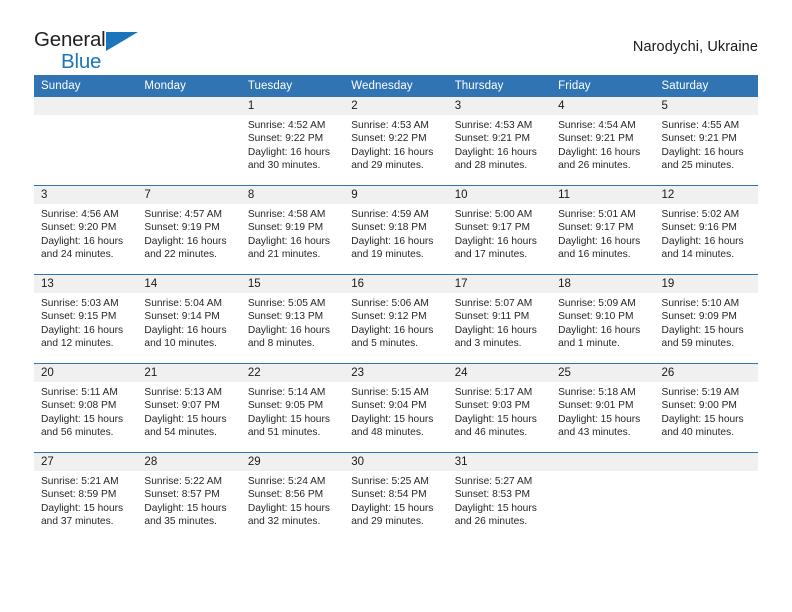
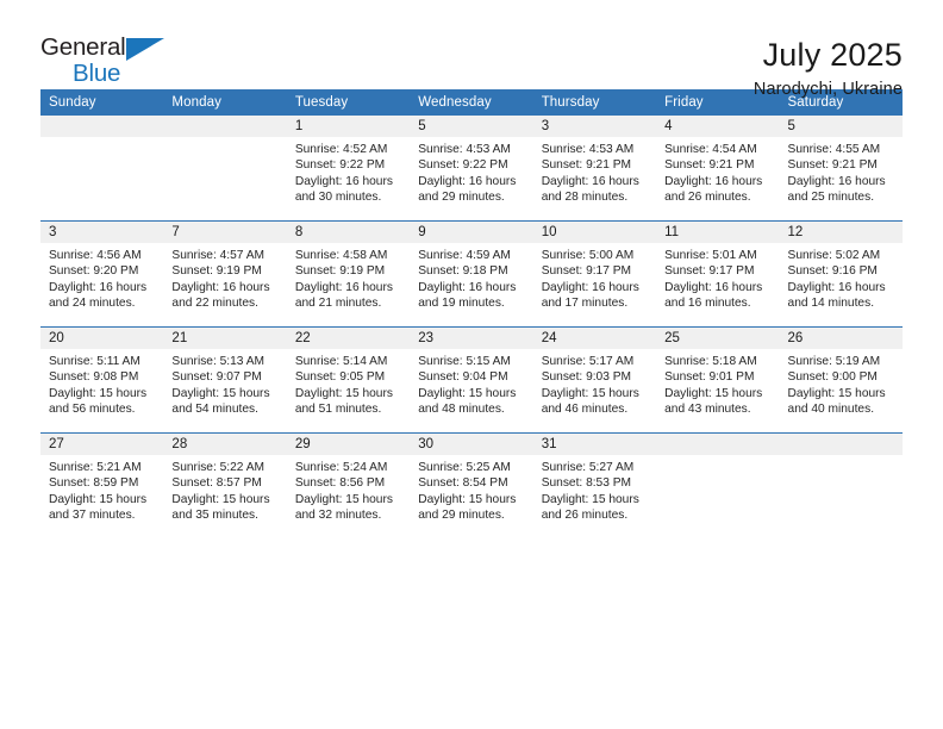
  General
  Blue
+ July 2025
  Narodychi, Ukraine
  Sunday	Monday	Tuesday	Wednesday	Thursday	Friday	Saturday
- 		1Sunrise: 4:52 AMSunset: 9:22 PMDaylight: 16 hoursand 30 minutes.	2Sunrise: 4:53 AMSunset: 9:22 PMDaylight: 16 hoursand 29 minutes.	3Sunrise: 4:53 AMSunset: 9:21 PMDaylight: 16 hoursand 28 minutes.	4Sunrise: 4:54 AMSunset: 9:21 PMDaylight: 16 hoursand 26 minutes.	5Sunrise: 4:55 AMSunset: 9:21 PMDaylight: 16 hoursand 25 minutes.
+ 		1Sunrise: 4:52 AMSunset: 9:22 PMDaylight: 16 hoursand 30 minutes.	5Sunrise: 4:53 AMSunset: 9:22 PMDaylight: 16 hoursand 29 minutes.	3Sunrise: 4:53 AMSunset: 9:21 PMDaylight: 16 hoursand 28 minutes.	4Sunrise: 4:54 AMSunset: 9:21 PMDaylight: 16 hoursand 26 minutes.	5Sunrise: 4:55 AMSunset: 9:21 PMDaylight: 16 hoursand 25 minutes.
  3Sunrise: 4:56 AMSunset: 9:20 PMDaylight: 16 hoursand 24 minutes.	7Sunrise: 4:57 AMSunset: 9:19 PMDaylight: 16 hoursand 22 minutes.	8Sunrise: 4:58 AMSunset: 9:19 PMDaylight: 16 hoursand 21 minutes.	9Sunrise: 4:59 AMSunset: 9:18 PMDaylight: 16 hoursand 19 minutes.	10Sunrise: 5:00 AMSunset: 9:17 PMDaylight: 16 hoursand 17 minutes.	11Sunrise: 5:01 AMSunset: 9:17 PMDaylight: 16 hoursand 16 minutes.	12Sunrise: 5:02 AMSunset: 9:16 PMDaylight: 16 hoursand 14 minutes.
- 13Sunrise: 5:03 AMSunset: 9:15 PMDaylight: 16 hoursand 12 minutes.	14Sunrise: 5:04 AMSunset: 9:14 PMDaylight: 16 hoursand 10 minutes.	15Sunrise: 5:05 AMSunset: 9:13 PMDaylight: 16 hoursand 8 minutes.	16Sunrise: 5:06 AMSunset: 9:12 PMDaylight: 16 hoursand 5 minutes.	17Sunrise: 5:07 AMSunset: 9:11 PMDaylight: 16 hoursand 3 minutes.	18Sunrise: 5:09 AMSunset: 9:10 PMDaylight: 16 hoursand 1 minute.	19Sunrise: 5:10 AMSunset: 9:09 PMDaylight: 15 hoursand 59 minutes.
  20Sunrise: 5:11 AMSunset: 9:08 PMDaylight: 15 hoursand 56 minutes.	21Sunrise: 5:13 AMSunset: 9:07 PMDaylight: 15 hoursand 54 minutes.	22Sunrise: 5:14 AMSunset: 9:05 PMDaylight: 15 hoursand 51 minutes.	23Sunrise: 5:15 AMSunset: 9:04 PMDaylight: 15 hoursand 48 minutes.	24Sunrise: 5:17 AMSunset: 9:03 PMDaylight: 15 hoursand 46 minutes.	25Sunrise: 5:18 AMSunset: 9:01 PMDaylight: 15 hoursand 43 minutes.	26Sunrise: 5:19 AMSunset: 9:00 PMDaylight: 15 hoursand 40 minutes.
  27Sunrise: 5:21 AMSunset: 8:59 PMDaylight: 15 hoursand 37 minutes.	28Sunrise: 5:22 AMSunset: 8:57 PMDaylight: 15 hoursand 35 minutes.	29Sunrise: 5:24 AMSunset: 8:56 PMDaylight: 15 hoursand 32 minutes.	30Sunrise: 5:25 AMSunset: 8:54 PMDaylight: 15 hoursand 29 minutes.	31Sunrise: 5:27 AMSunset: 8:53 PMDaylight: 15 hoursand 26 minutes.
